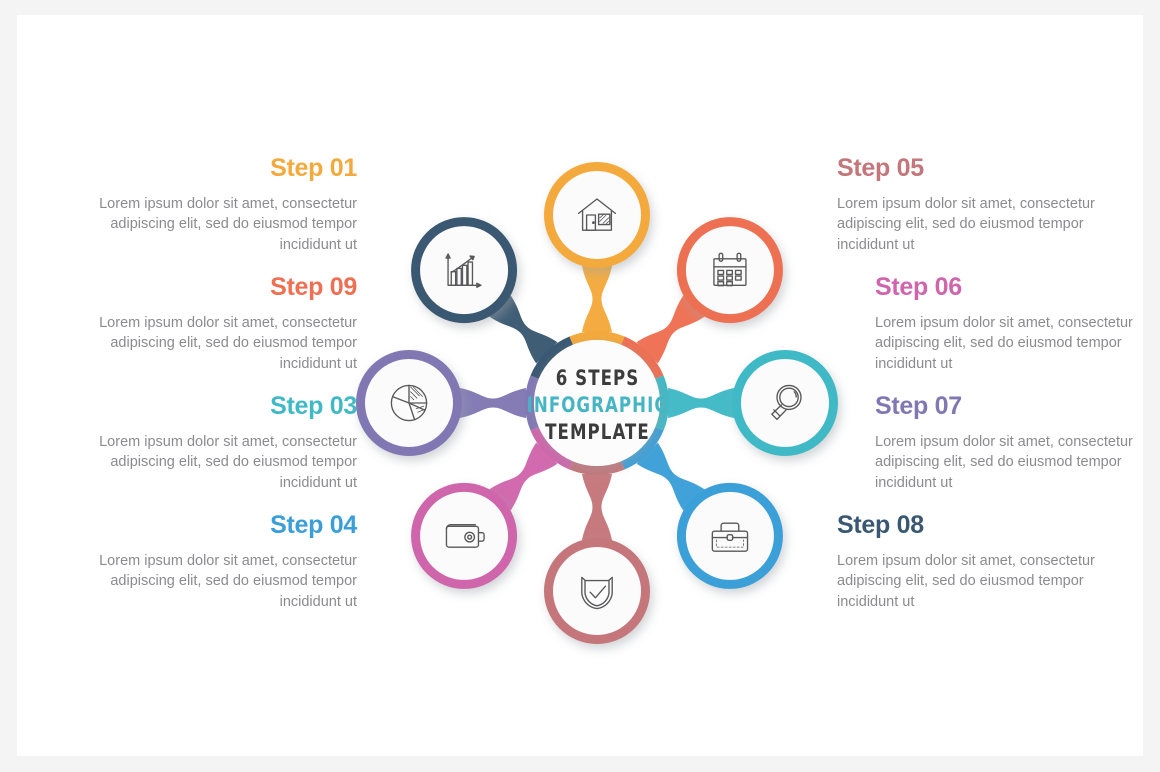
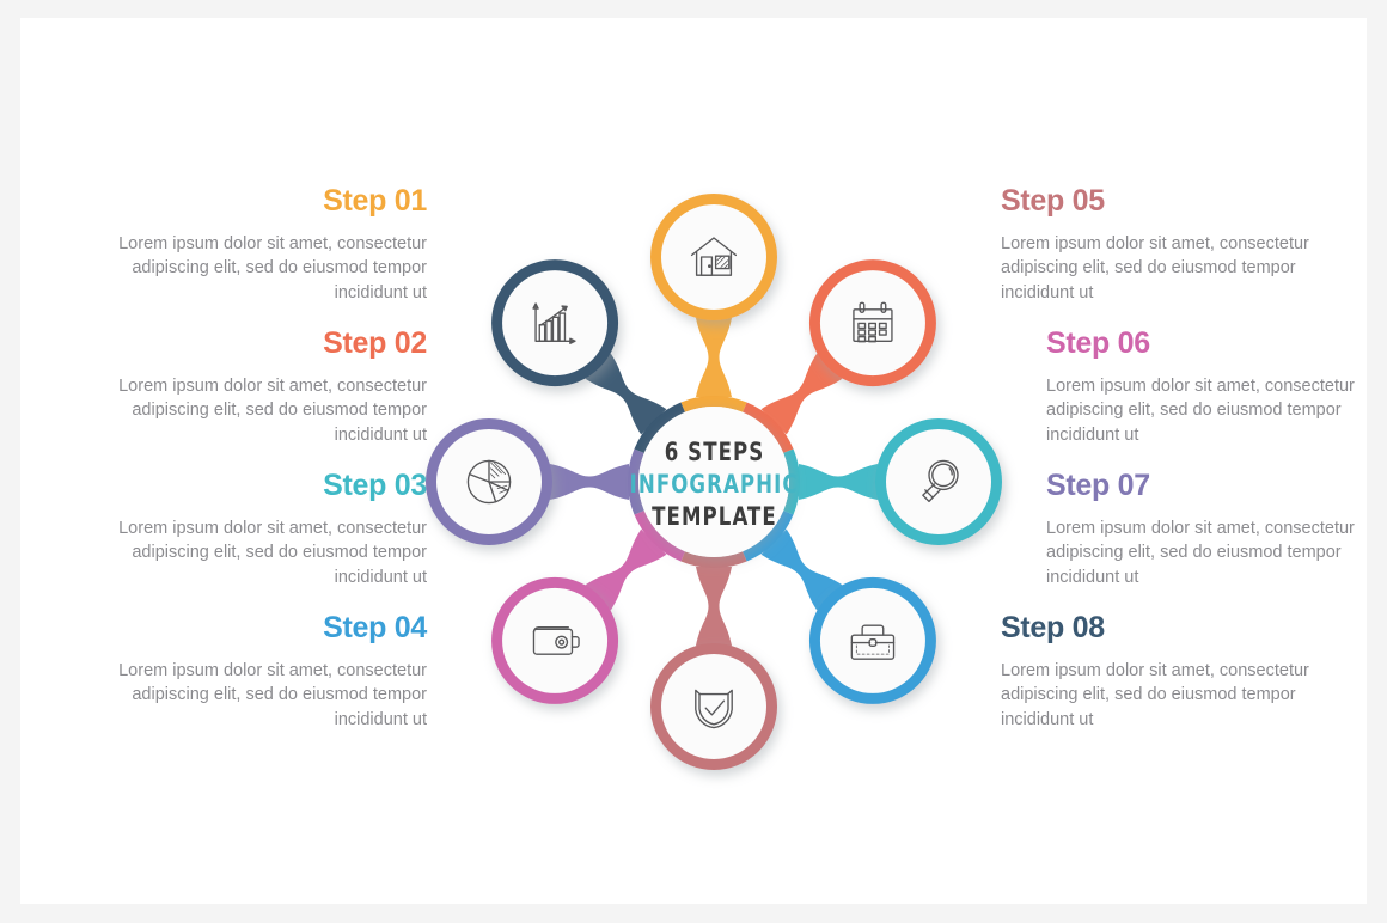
  Step 01
  Lorem ipsum dolor sit amet, consectetur adipiscing elit, sed do eiusmod tempor incididunt ut
- Step 09
+ Step 02
  Lorem ipsum dolor sit amet, consectetur adipiscing elit, sed do eiusmod tempor incididunt ut
  Step 03
  Lorem ipsum dolor sit amet, consectetur adipiscing elit, sed do eiusmod tempor incididunt ut
  Step 04
  Lorem ipsum dolor sit amet, consectetur adipiscing elit, sed do eiusmod tempor incididunt ut
  Step 05
  Lorem ipsum dolor sit amet, consectetur adipiscing elit, sed do eiusmod tempor incididunt ut
  Step 06
  Lorem ipsum dolor sit amet, consectetur adipiscing elit, sed do eiusmod tempor incididunt ut
  Step 07
  Lorem ipsum dolor sit amet, consectetur adipiscing elit, sed do eiusmod tempor incididunt ut
  Step 08
  Lorem ipsum dolor sit amet, consectetur adipiscing elit, sed do eiusmod tempor incididunt ut
  6 STEPS
  INFOGRAPHIC
  TEMPLATE
